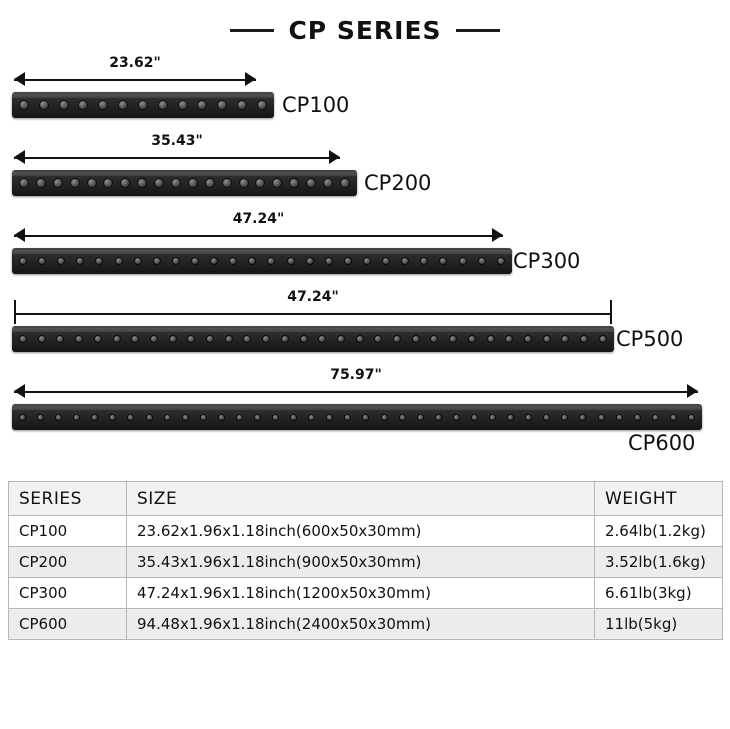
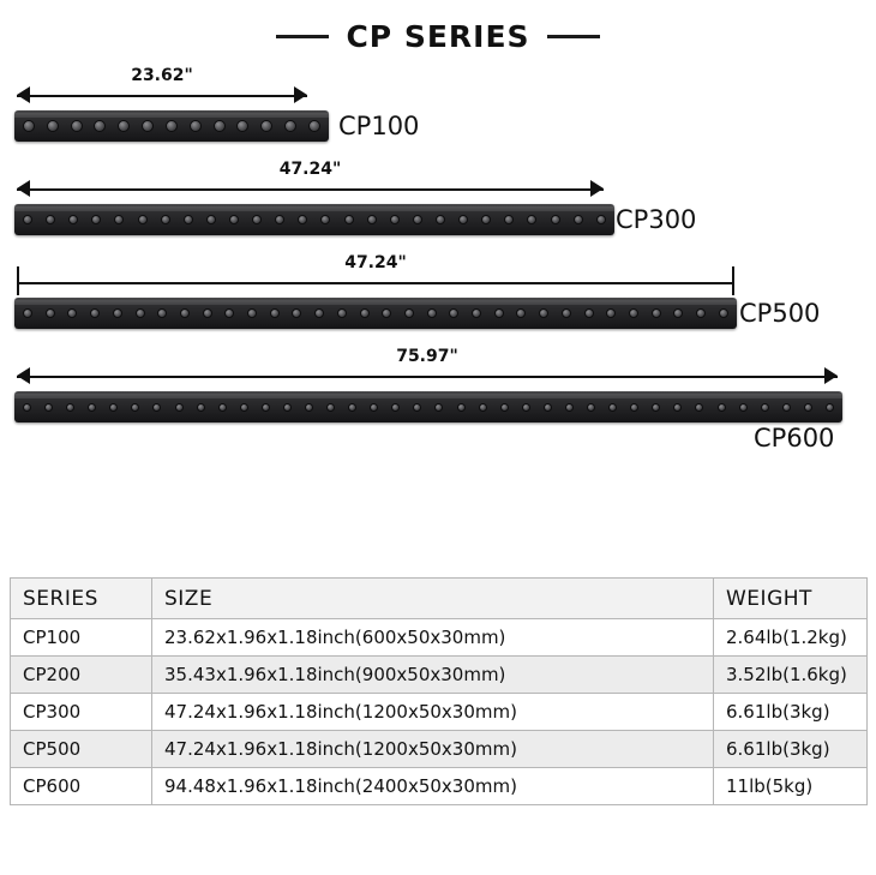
  CP SERIES
  23.62"
  CP100
- 35.43"
- CP200
  47.24"
  CP300
  47.24"
  CP500
  75.97"
  CP600
  SERIES	SIZE	WEIGHT
  CP100	23.62x1.96x1.18inch(600x50x30mm)	2.64lb(1.2kg)
  CP200	35.43x1.96x1.18inch(900x50x30mm)	3.52lb(1.6kg)
  CP300	47.24x1.96x1.18inch(1200x50x30mm)	6.61lb(3kg)
+ CP500	47.24x1.96x1.18inch(1200x50x30mm)	6.61lb(3kg)
  CP600	94.48x1.96x1.18inch(2400x50x30mm)	11lb(5kg)
